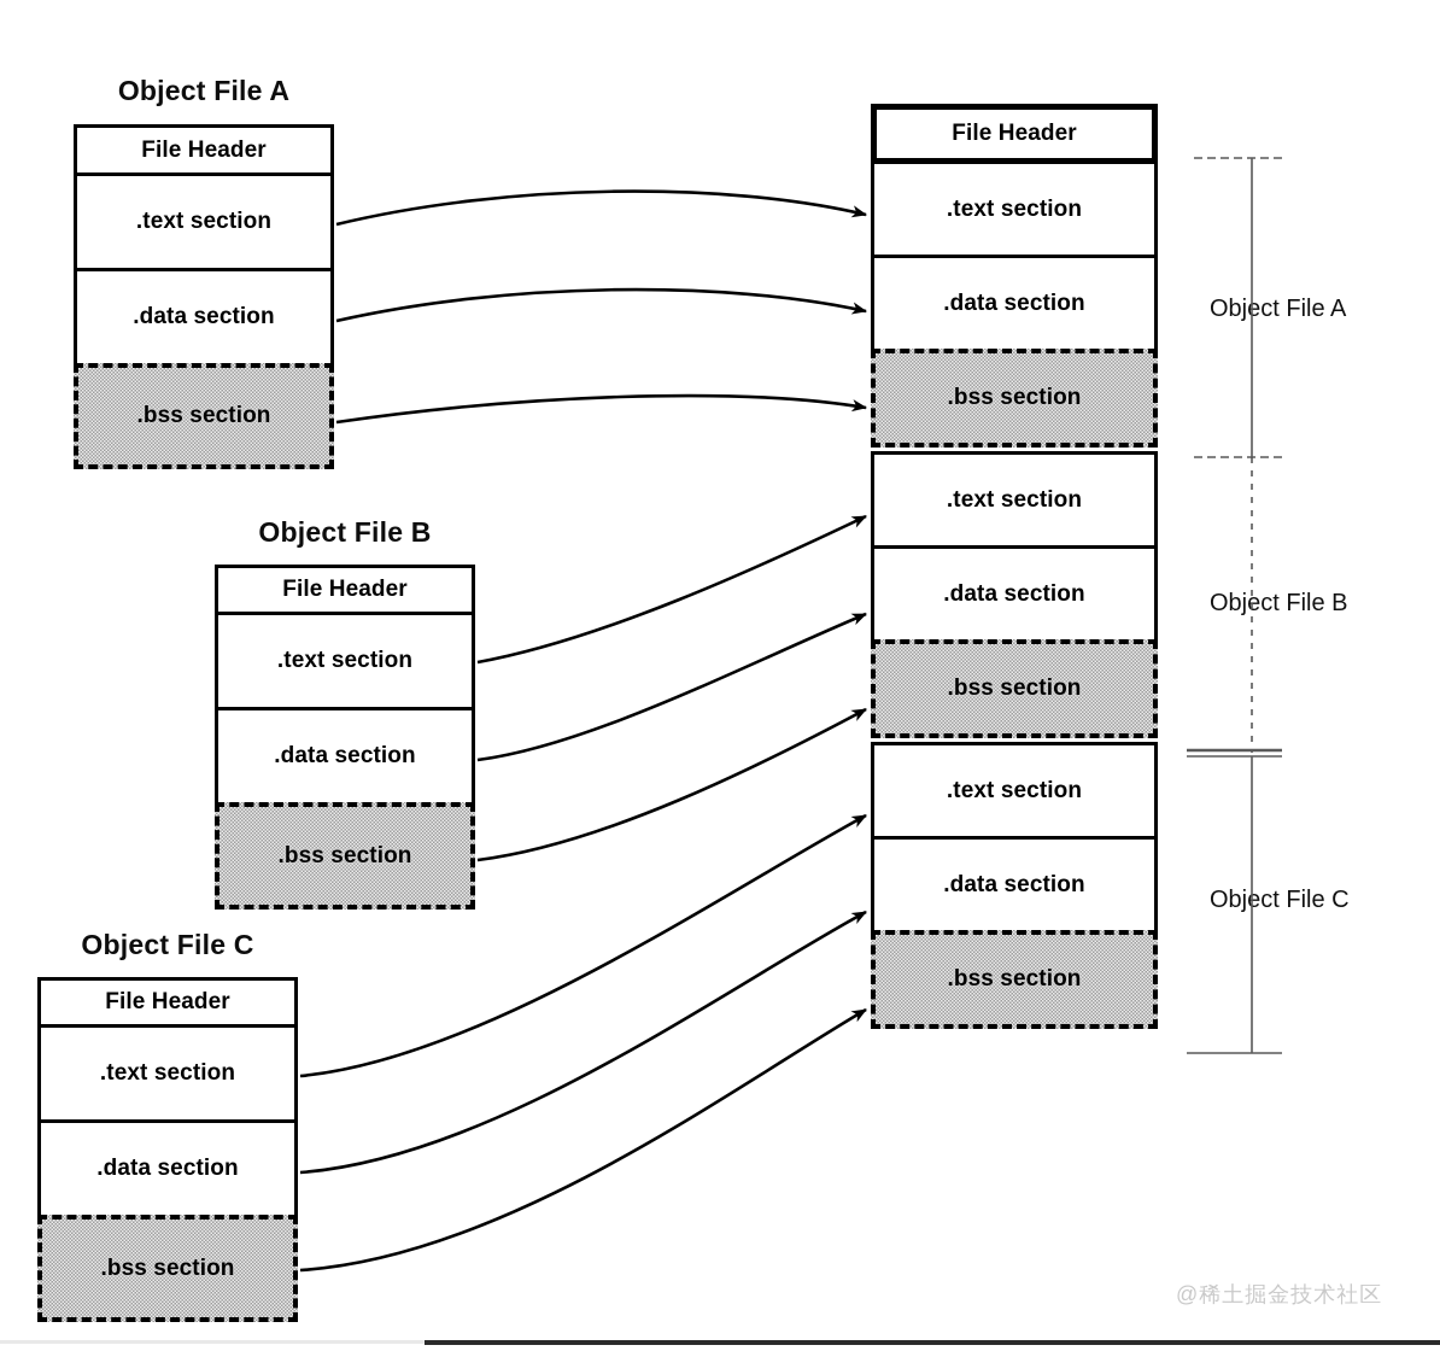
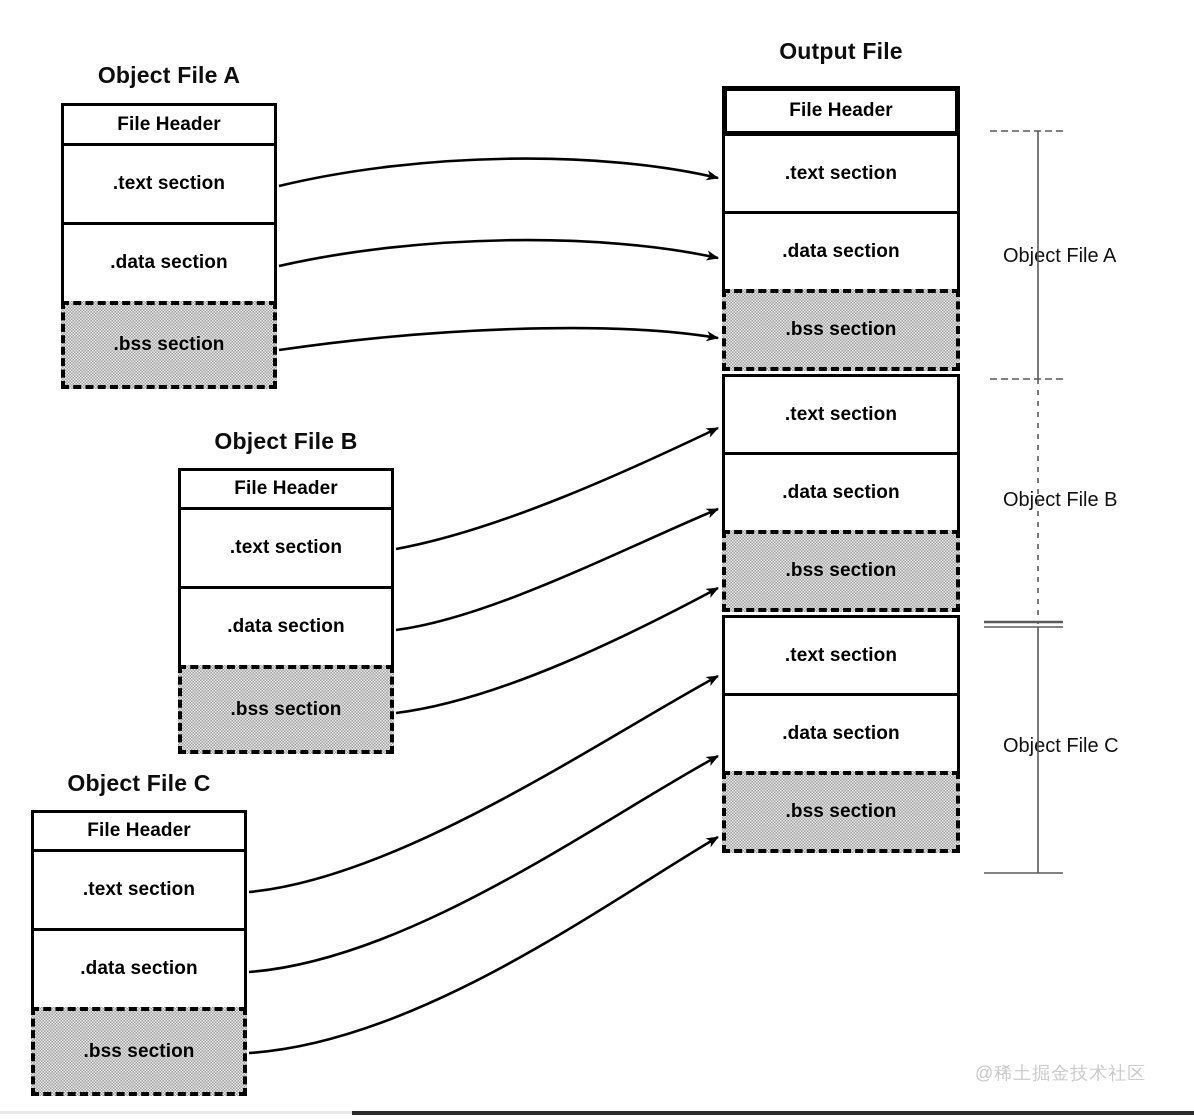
  Object File A
  File Header
  .text section
  .data section
  .bss section
  Object File B
  File Header
  .text section
  .data section
  .bss section
  Object File C
  File Header
  .text section
  .data section
  .bss section
+ Output File
  File Header
  .text section
  .data section
  .bss section
  .text section
  .data section
  .bss section
  .text section
  .data section
  .bss section
  Object File A
  Object File B
  Object File C
  @稀土掘金技术社区
